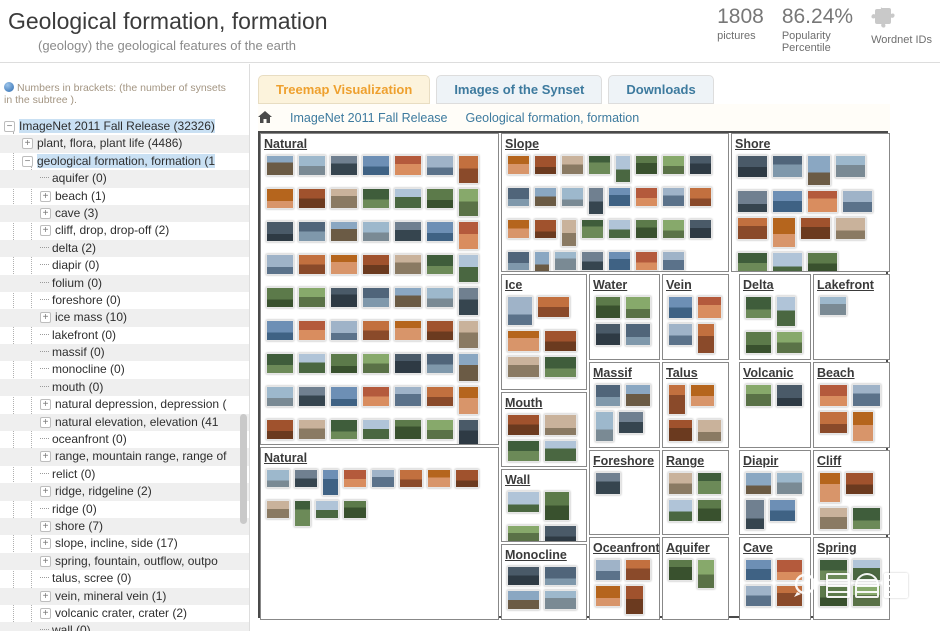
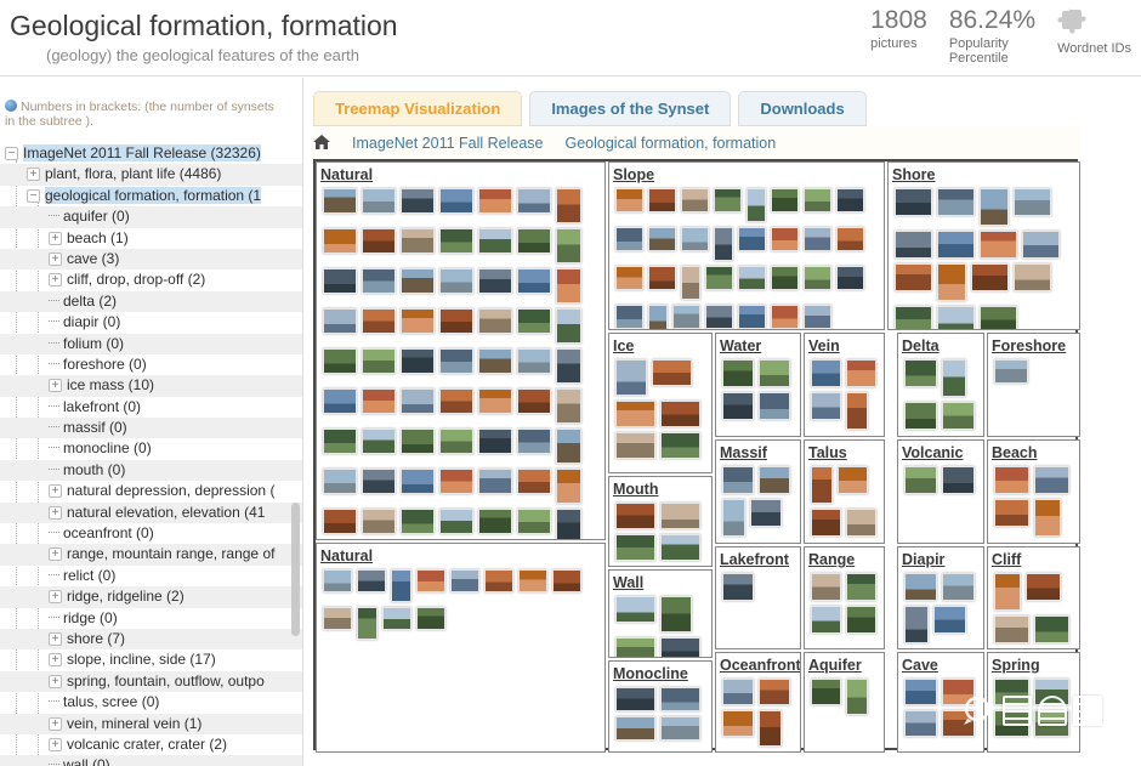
  Geological formation, formation
  (geology) the geological features of the earth
  1808
  pictures
  86.24%
  Popularity Percentile
  Wordnet IDs
  Numbers in brackets: (the number of synsets in the subtree ).
  − ImageNet 2011 Fall Release (32326)
  + plant, flora, plant life (4486)
  − geological formation, formation (1
  aquifer (0)
  + beach (1)
  + cave (3)
  + cliff, drop, drop-off (2)
  delta (2)
  diapir (0)
  folium (0)
  foreshore (0)
  + ice mass (10)
  lakefront (0)
  massif (0)
  monocline (0)
  mouth (0)
  + natural depression, depression (
  + natural elevation, elevation (41
  oceanfront (0)
  + range, mountain range, range of
  relict (0)
  + ridge, ridgeline (2)
  ridge (0)
  + shore (7)
  + slope, incline, side (17)
  + spring, fountain, outflow, outpo
  talus, scree (0)
  + vein, mineral vein (1)
  + volcanic crater, crater (2)
  wall (0)
  Treemap Visualization
  Images of the Synset
  Downloads
  ImageNet 2011 Fall Release
  Geological formation, formation
  Natural
  Slope
  Shore
  Ice
  Water
  Vein
  Delta
- Lakefront
+ Foreshore
  Mouth
  Massif
  Talus
  Volcanic
  Beach
  Wall
- Foreshore
+ Lakefront
  Range
  Diapir
  Cliff
  Monocline
  Oceanfront
  Aquifer
  Cave
  Spring
  Natural
